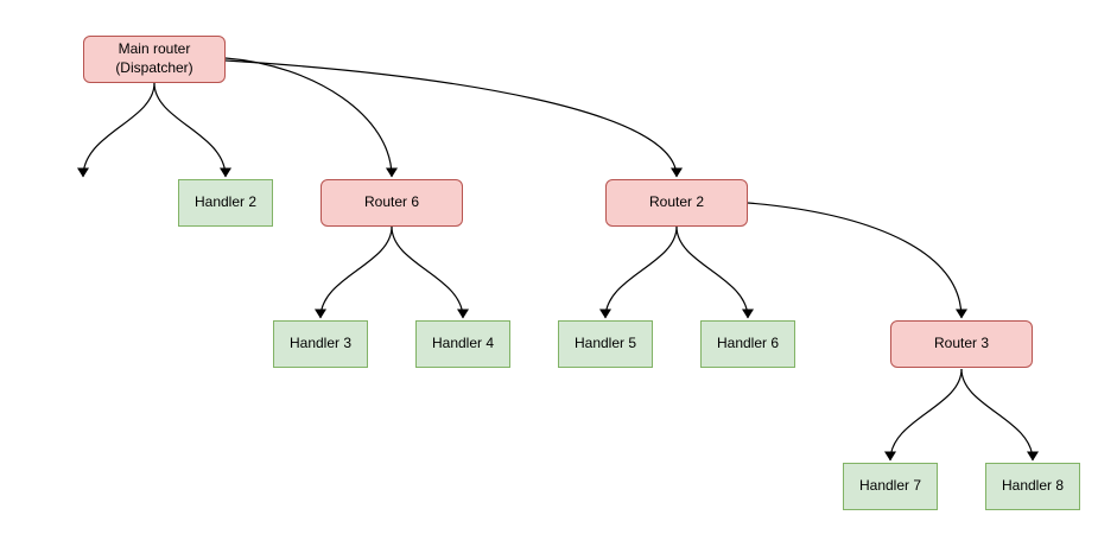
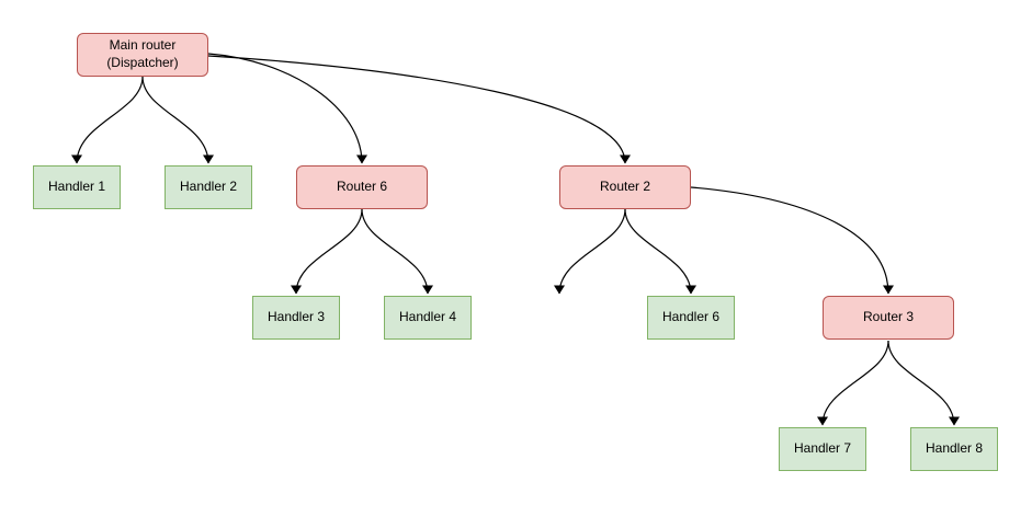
  Main router
  (Dispatcher)
+ Handler 1
  Handler 2
  Router 6
  Router 2
  Handler 3
  Handler 4
- Handler 5
  Handler 6
  Router 3
  Handler 7
  Handler 8
